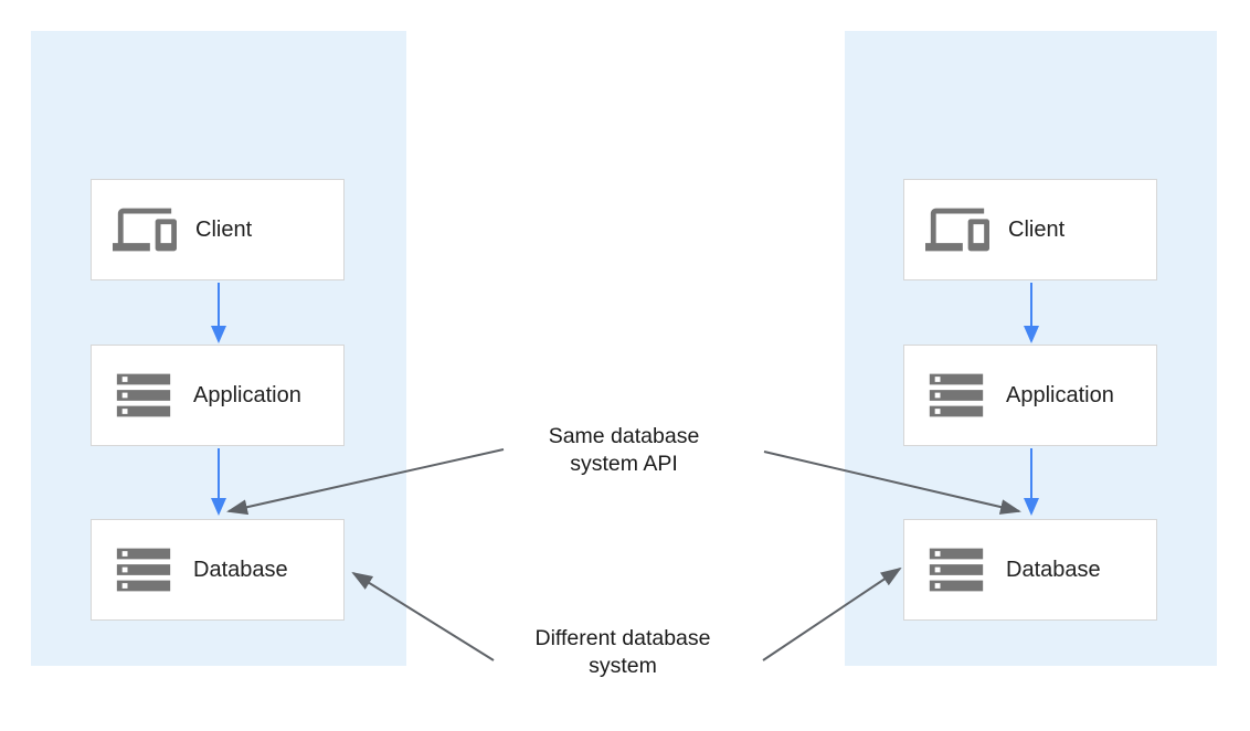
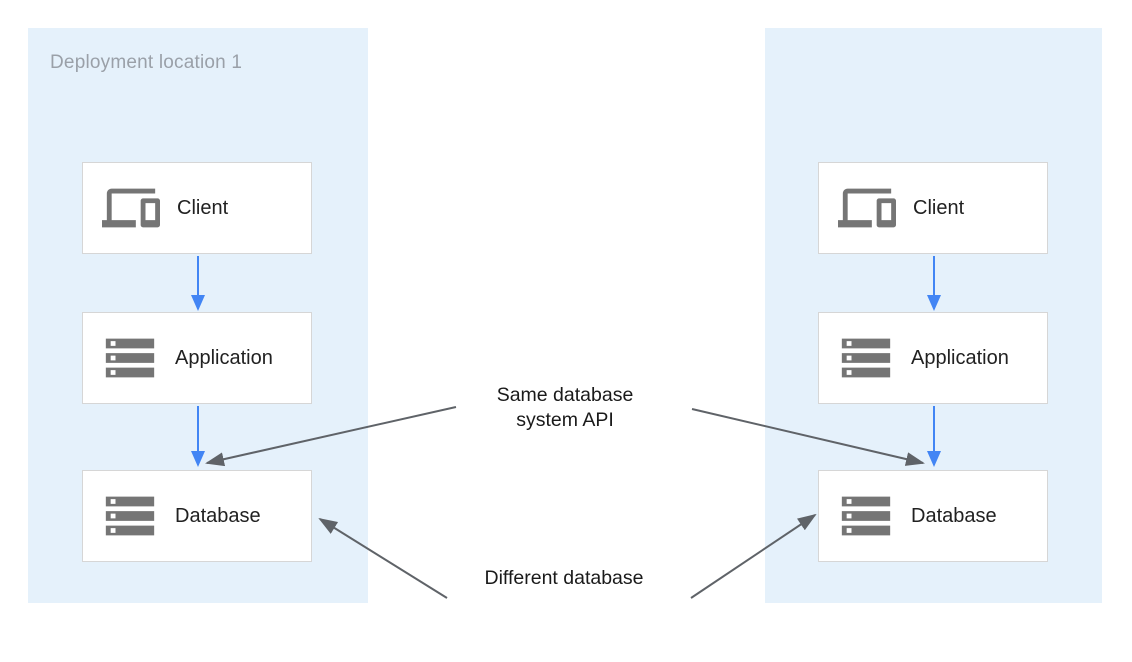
+ Deployment location 1
  Client
  Application
  Database
  Client
  Application
  Database
  Same database
  system API
  Different database
- system
